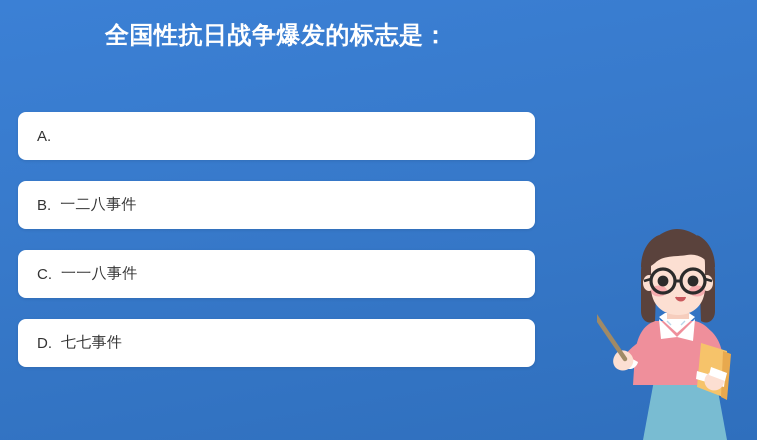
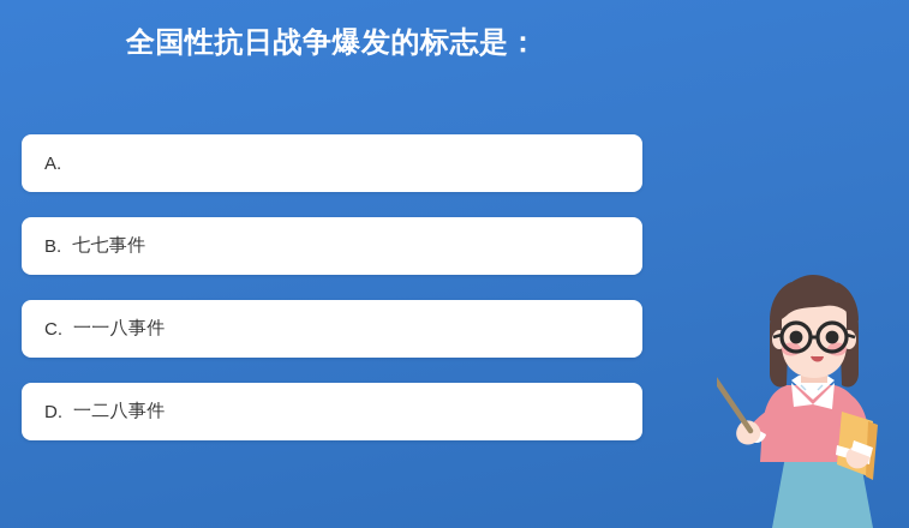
  全国性抗日战争爆发的标志是：
  A.
  B.
- 一二八事件
+ 七七事件
  C.
  一一八事件
  D.
- 七七事件
+ 一二八事件
